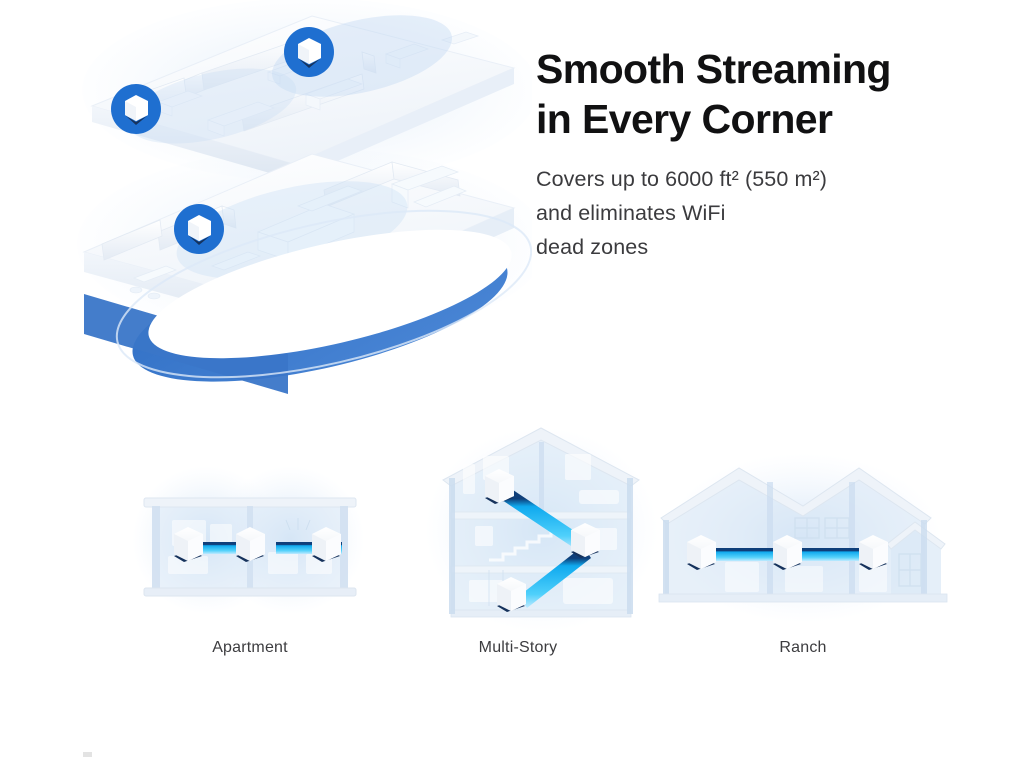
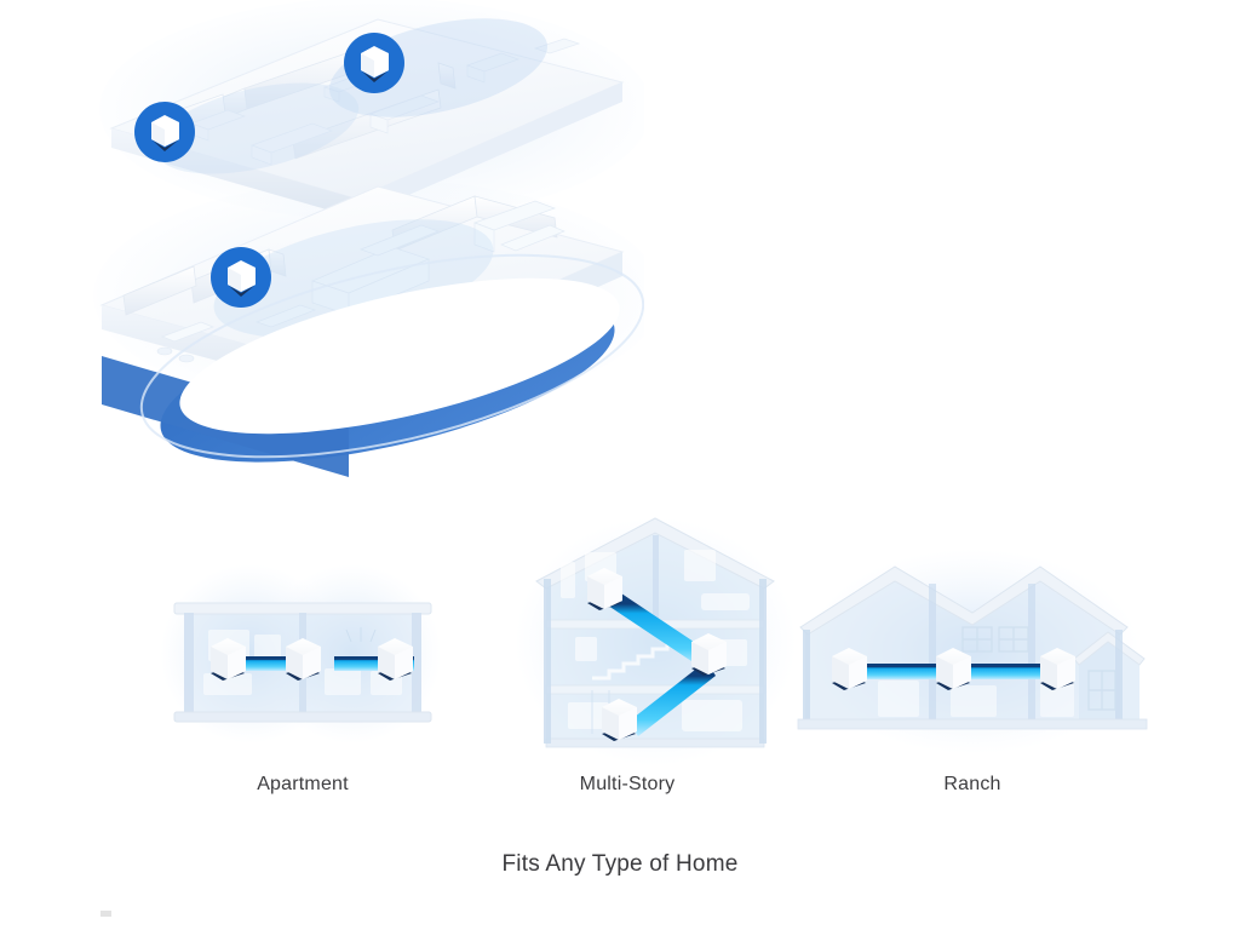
- Smooth Streaming
- in Every Corner
- Covers up to 6000 ft² (550 m²)
- and eliminates WiFi
- dead zones
  Apartment
  Multi-Story
  Ranch
+ Fits Any Type of Home
